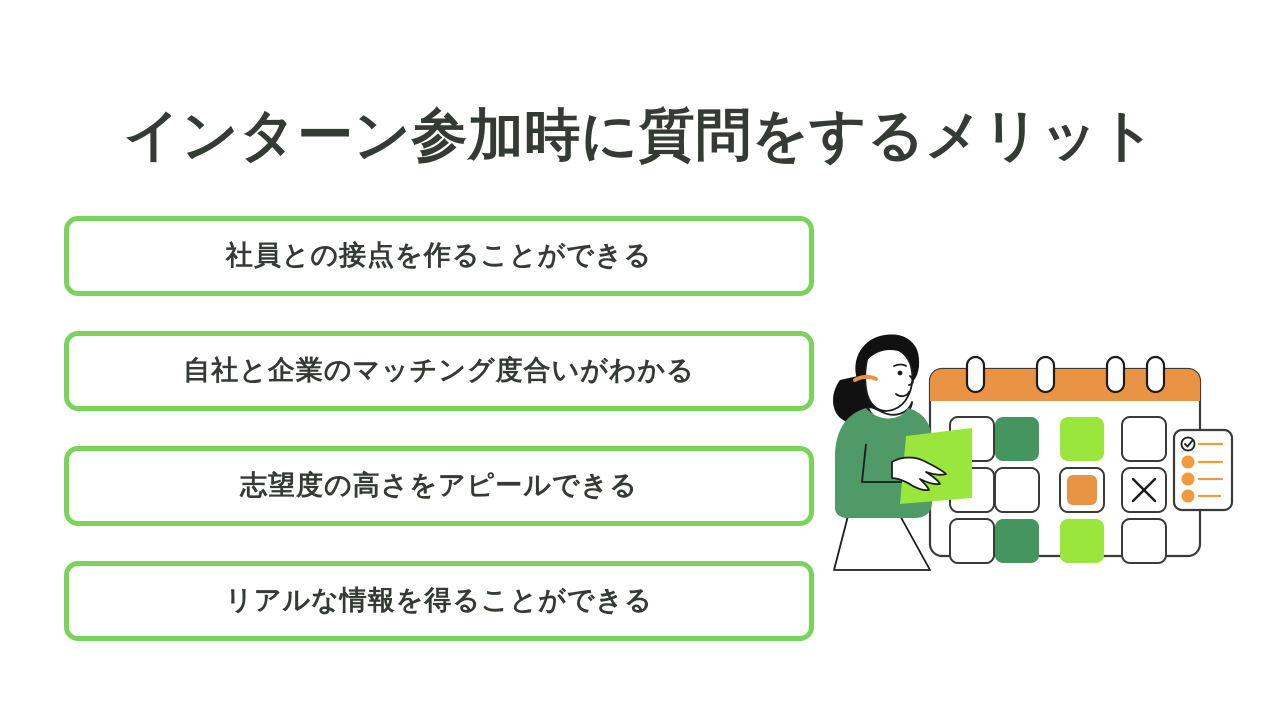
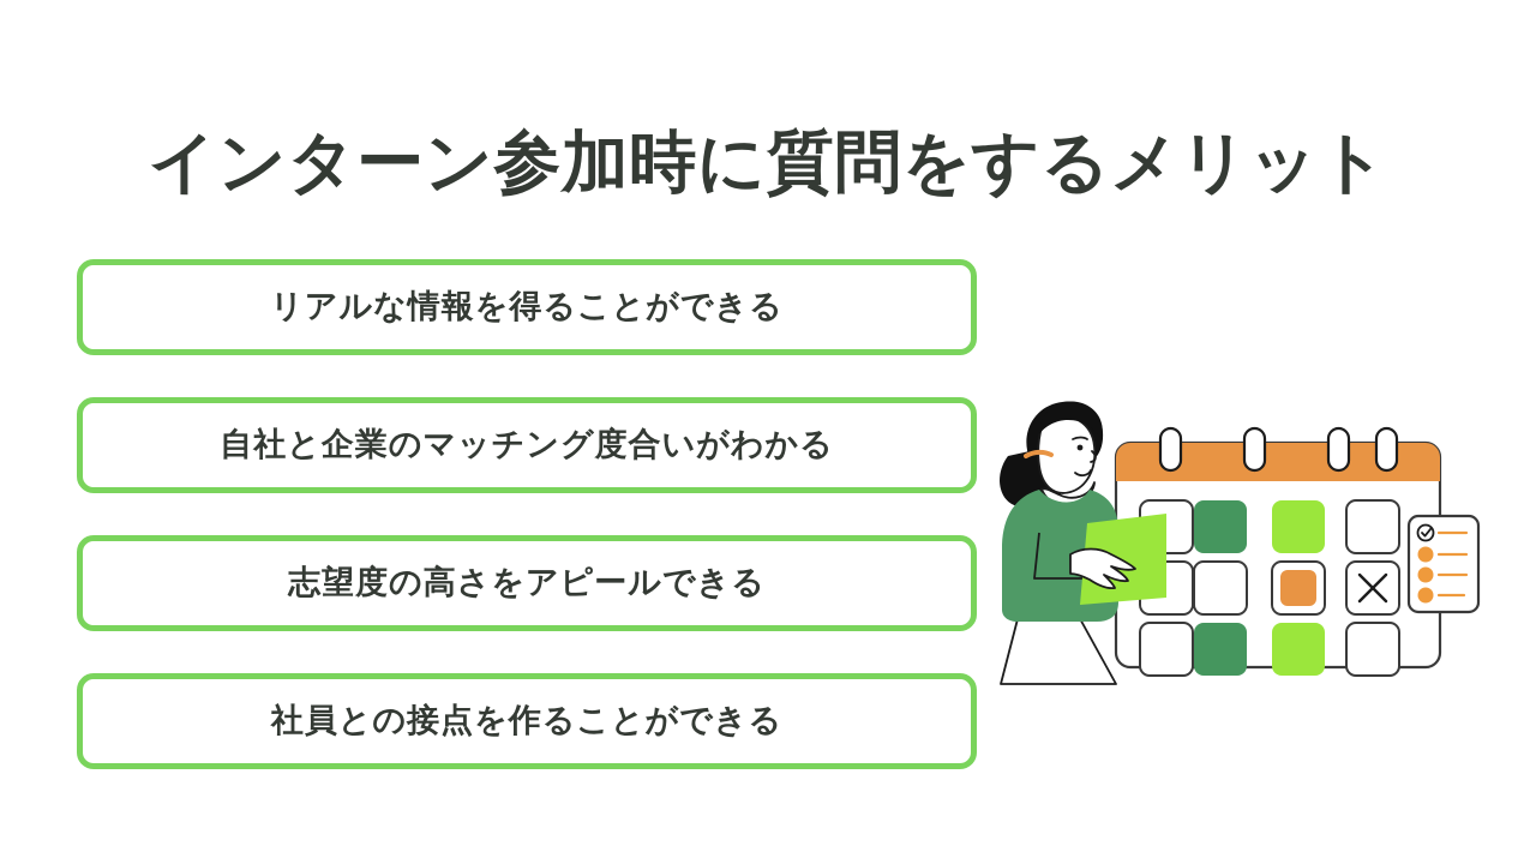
  インターン参加時に質問をするメリット
- 社員との接点を作ることができる
+ リアルな情報を得ることができる
  自社と企業のマッチング度合いがわかる
  志望度の高さをアピールできる
- リアルな情報を得ることができる
+ 社員との接点を作ることができる
